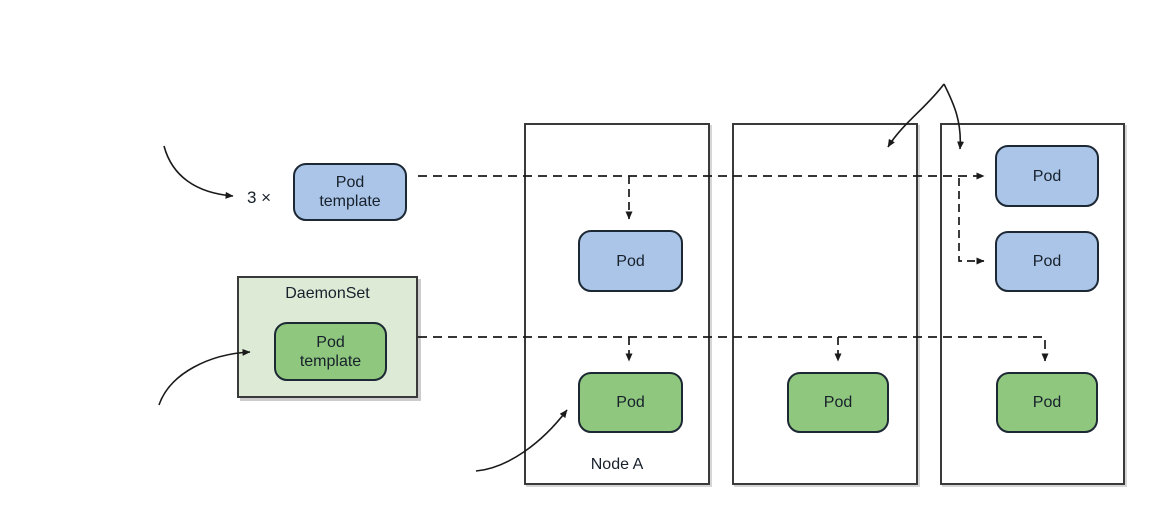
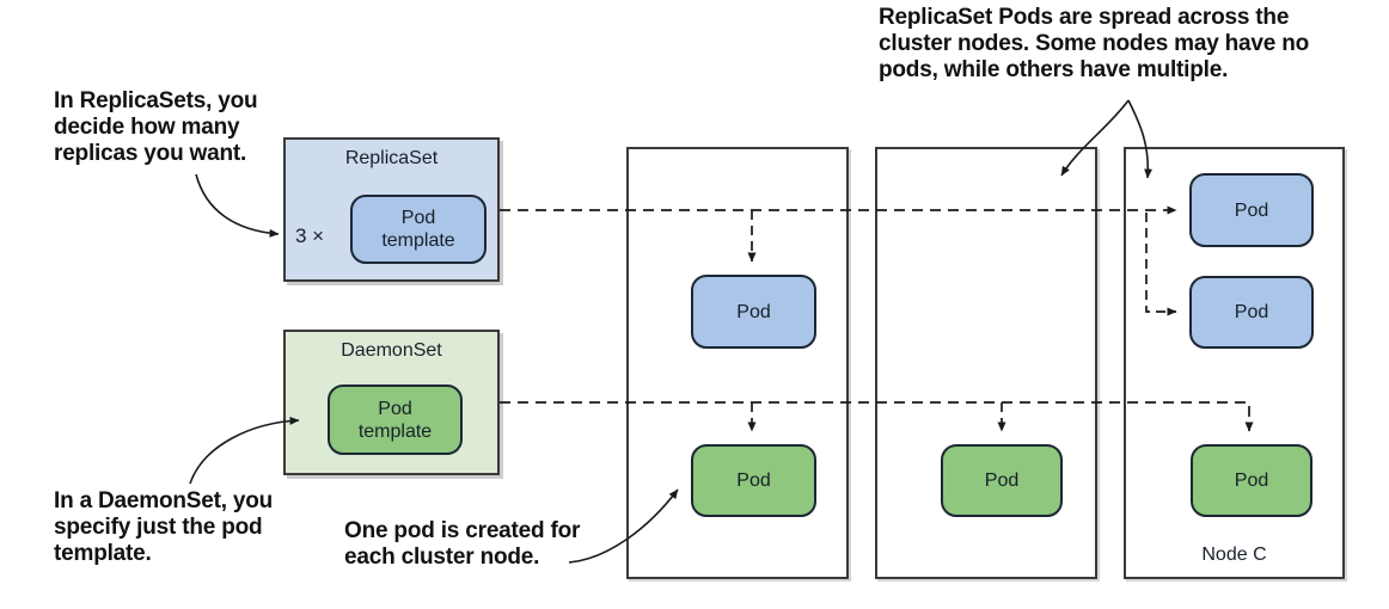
+ In ReplicaSets, you
+ decide how many
+ replicas you want.
+ In a DaemonSet, you
+ specify just the pod
+ template.
+ One pod is created for
+ each cluster node.
+ ReplicaSet Pods are spread across the
+ cluster nodes. Some nodes may have no
+ pods, while others have multiple.
+ ReplicaSet
  3 ×
  Pod
  template
  DaemonSet
  Pod
  template
  Pod
  Pod
- Node A
  Pod
  Pod
  Pod
  Pod
+ Node C
